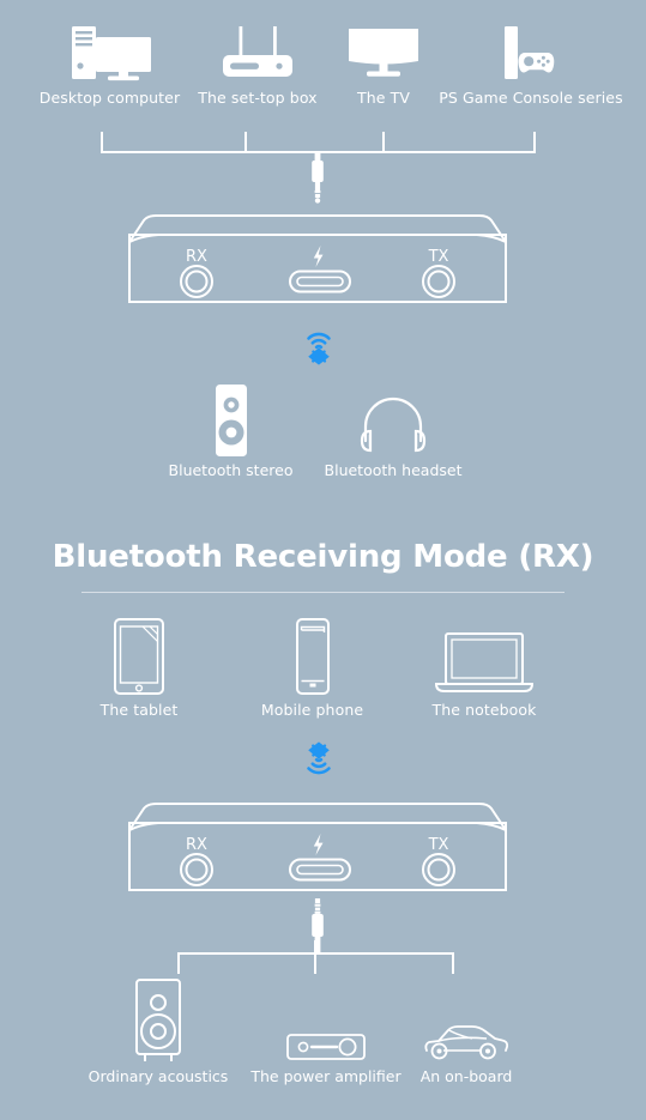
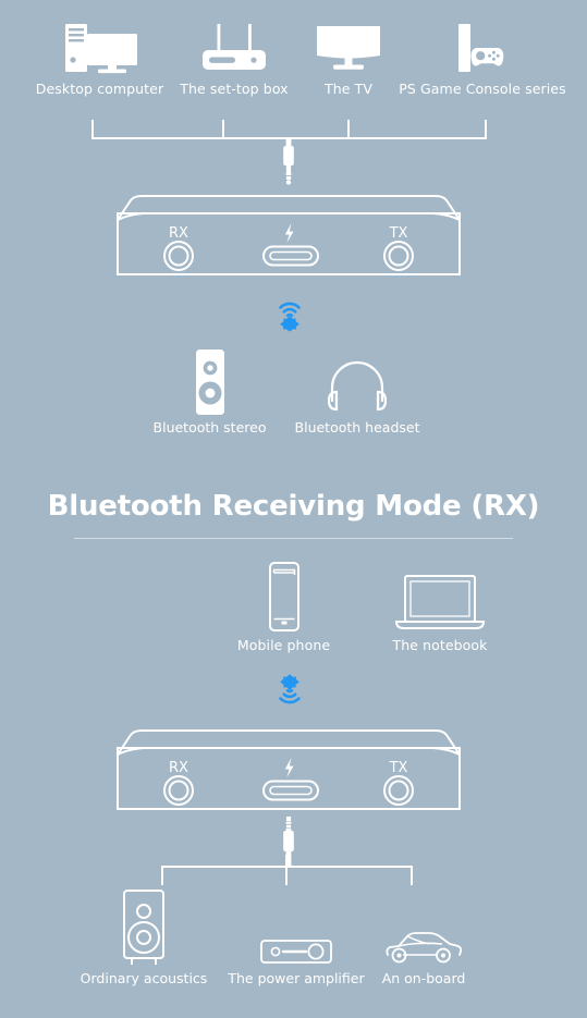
  Desktop computer
  The set-top box
  The TV
  PS Game Console series
  RX
  TX
  Bluetooth stereo
  Bluetooth headset
  Bluetooth Receiving Mode (RX)
- The tablet
  Mobile phone
  The notebook
  RX
  TX
  Ordinary acoustics
  The power amplifier
  An on-board
